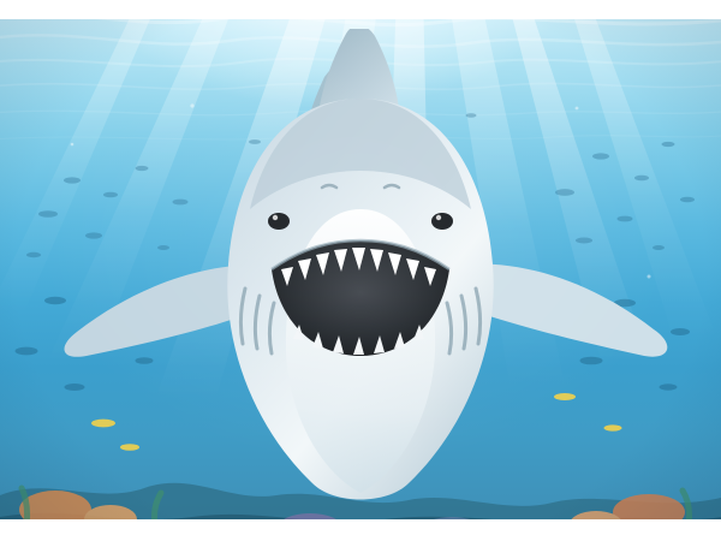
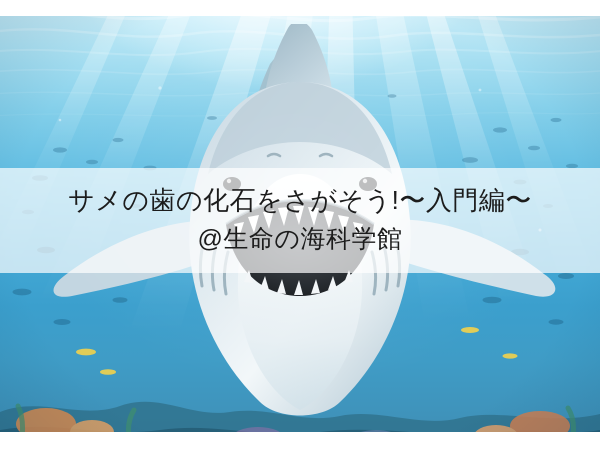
+ サメの歯の化石をさがそう!〜入門編〜
+ @生命の海科学館
